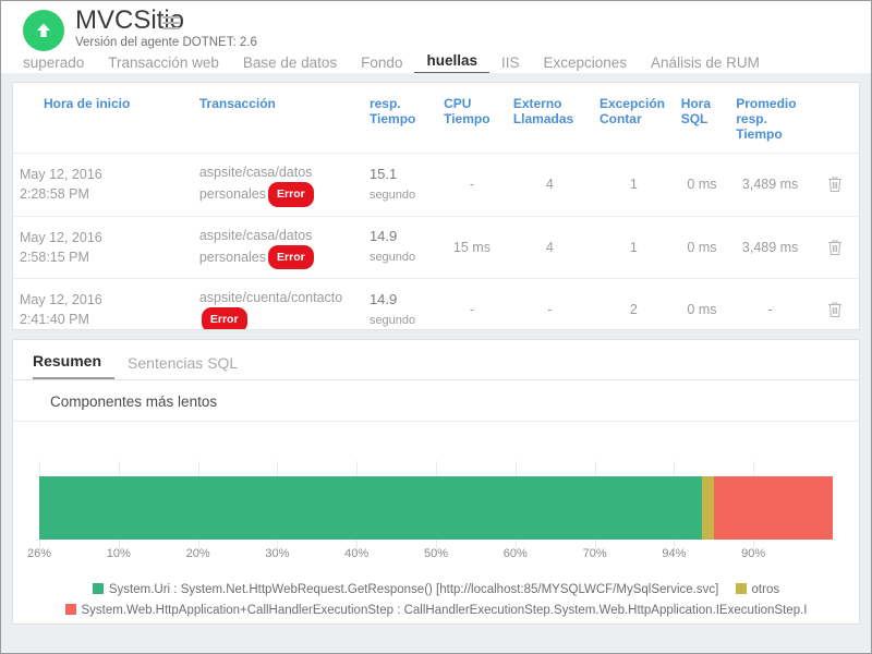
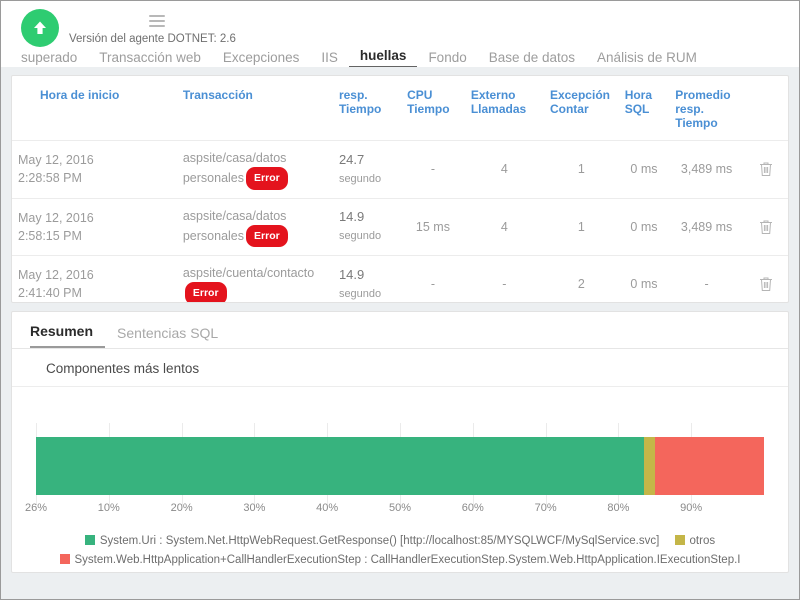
- MVCSitio
  Versión del agente DOTNET: 2.6
  superado
  Transacción web
- Base de datos
+ Excepciones
- Fondo
+ IIS
  huellas
- IIS
+ Fondo
- Excepciones
+ Base de datos
  Análisis de RUM
  Hora de inicio	Transacción	resp. Tiempo	CPU Tiempo	Externo Llamadas	Excepción Contar	Hora SQL	Promedio resp. Tiempo
- May 12, 2016 2:28:58 PM	aspsite/casa/datos personales Error	15.1 segundo	-	4	1	0 ms	3,489 ms
+ May 12, 2016 2:28:58 PM	aspsite/casa/datos personales Error	24.7 segundo	-	4	1	0 ms	3,489 ms
  May 12, 2016 2:58:15 PM	aspsite/casa/datos personales Error	14.9 segundo	15 ms	4	1	0 ms	3,489 ms
  May 12, 2016 2:41:40 PM	aspsite/cuenta/contactoError	14.9 segundo	-	-	2	0 ms	-
  Resumen
  Sentencias SQL
  Componentes más lentos
  26%
  10%
  20%
  30%
  40%
  50%
  60%
  70%
- 94%
+ 80%
  90%
  System.Uri : System.Net.HttpWebRequest.GetResponse() [http://localhost:85/MYSQLWCF/MySqlService.svc] otros
  System.Web.HttpApplication+CallHandlerExecutionStep : CallHandlerExecutionStep.System.Web.HttpApplication.IExecutionStep.I
